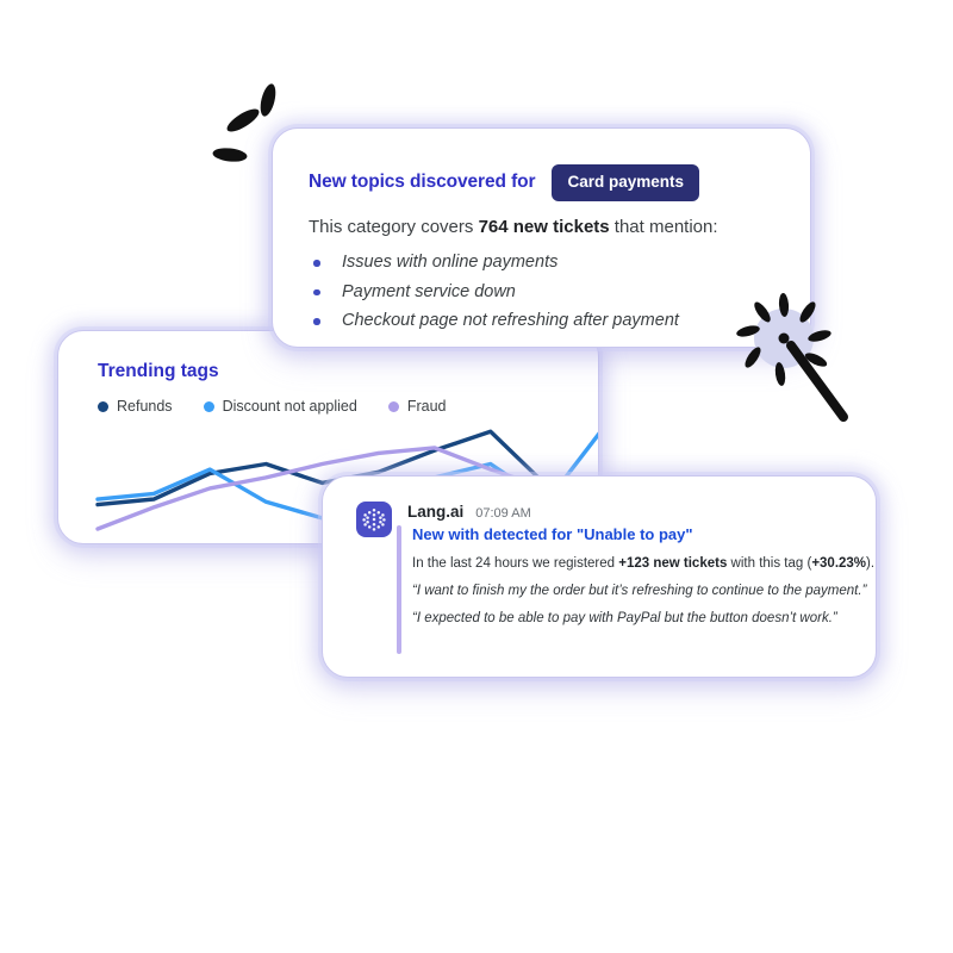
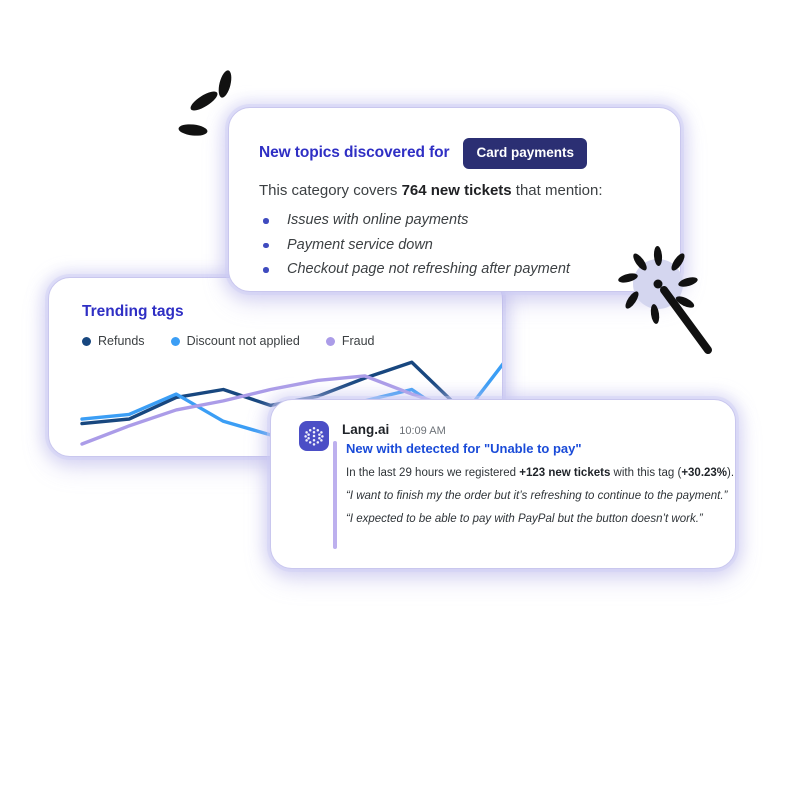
  New topics discovered for
  Card payments
  This category covers 764 new tickets that mention:
  Issues with online payments
  Payment service down
  Checkout page not refreshing after payment
  Trending tags
  Refunds
  Discount not applied
  Fraud
  Lang.ai
- 07:09 AM
+ 10:09 AM
  New with detected for "Unable to pay"
- In the last 24 hours we registered +123 new tickets with this tag (+30.23%).
+ In the last 29 hours we registered +123 new tickets with this tag (+30.23%).
  “I want to finish my the order but it’s refreshing to continue to the payment.”
  “I expected to be able to pay with PayPal but the button doesn’t work.”
